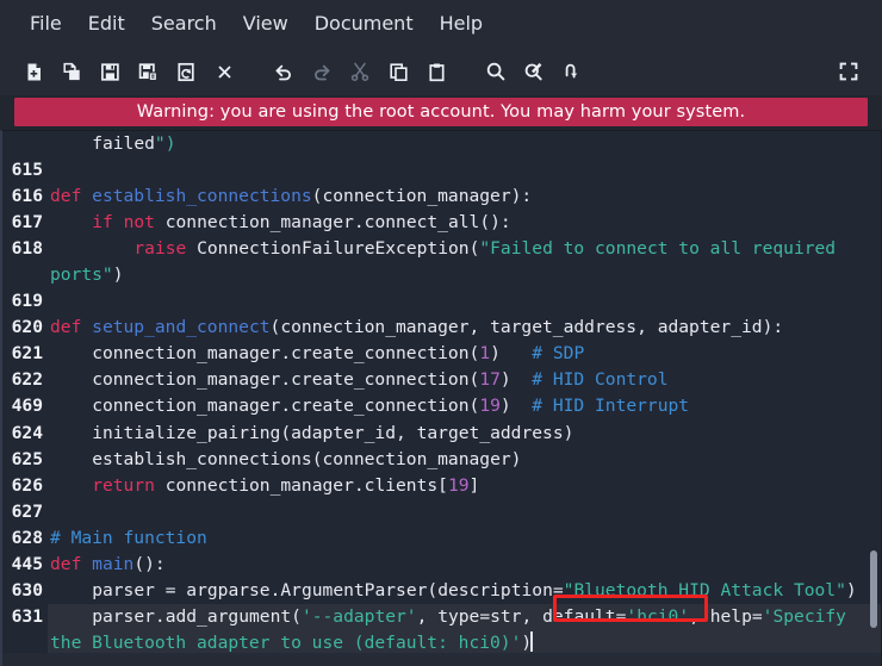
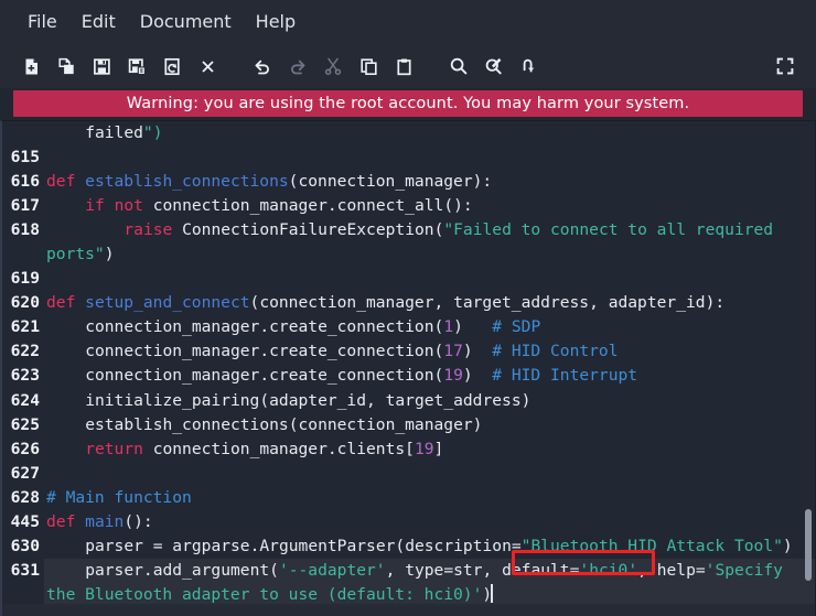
  File
  Edit
- Search
- View
  Document
  Help
  Warning: you are using the root account. You may harm your system.
  failed")
  615
  616
  def establish_connections(connection_manager):
  617
  if not connection_manager.connect_all():
  618
  raise ConnectionFailureException("Failed to connect to all required ports")
  619
  620
  def setup_and_connect(connection_manager, target_address, adapter_id):
  621
  connection_manager.create_connection(1) # SDP
  622
  connection_manager.create_connection(17) # HID Control
- 469
+ 623
  connection_manager.create_connection(19) # HID Interrupt
  624
  initialize_pairing(adapter_id, target_address)
  625
  establish_connections(connection_manager)
  626
  return connection_manager.clients[19]
  627
  628
  # Main function
  445
  def main():
  630
  parser = argparse.ArgumentParser(description="Bluetooth HID Attack Tool")
  631
  parser.add_argument('--adapter', type=str, default='hci0', help='Specify the Bluetooth adapter to use (default: hci0)')
